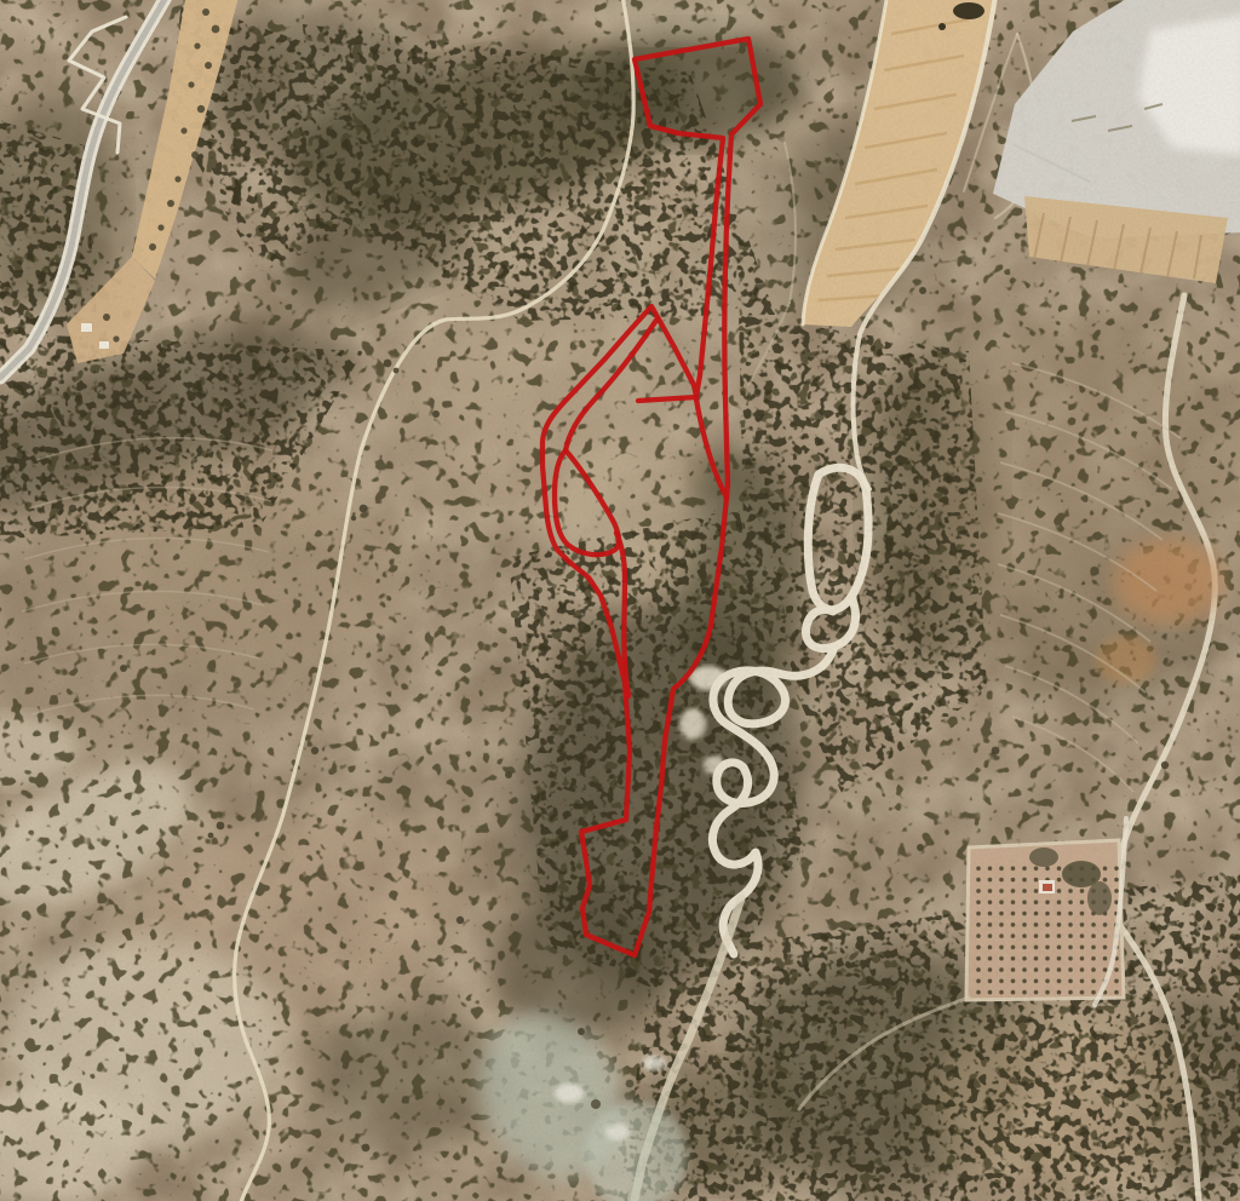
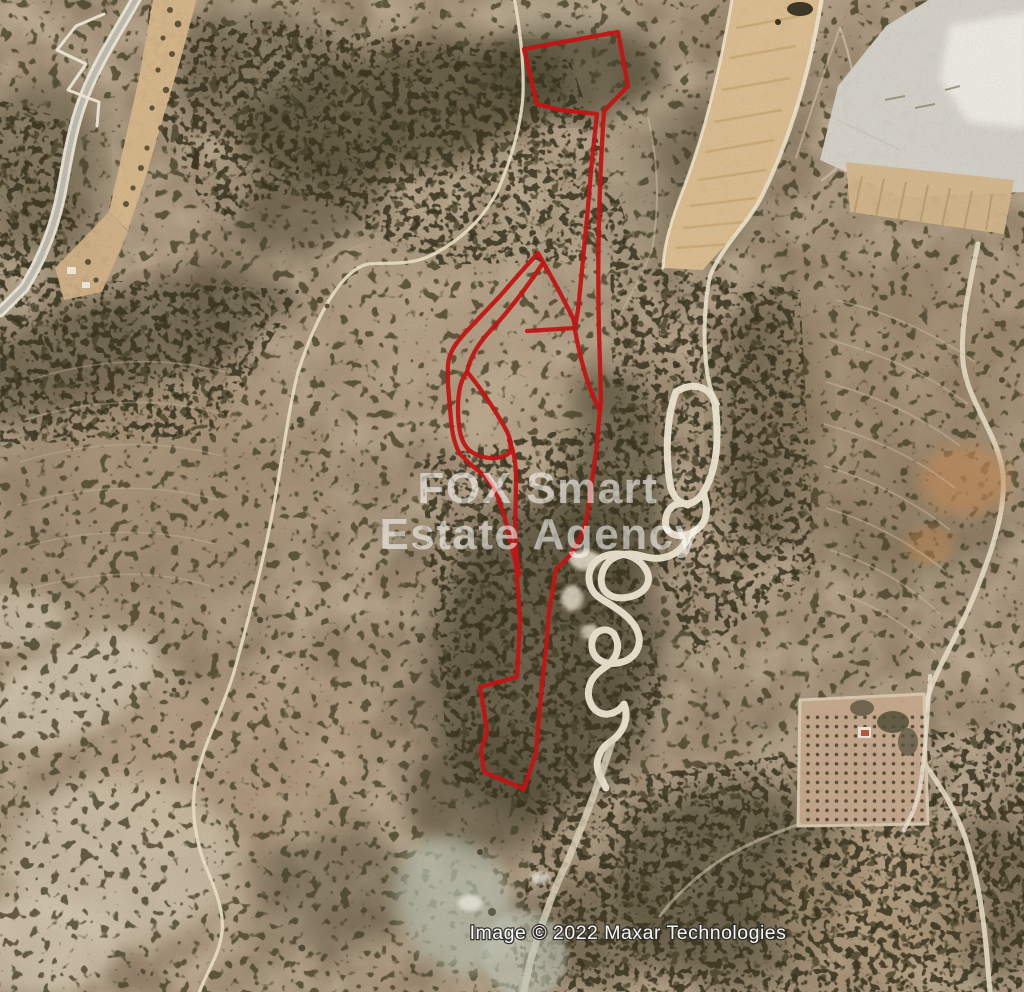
+ FOX Smart
+ Estate Agency
+ Image © 2022 Maxar Technologies
